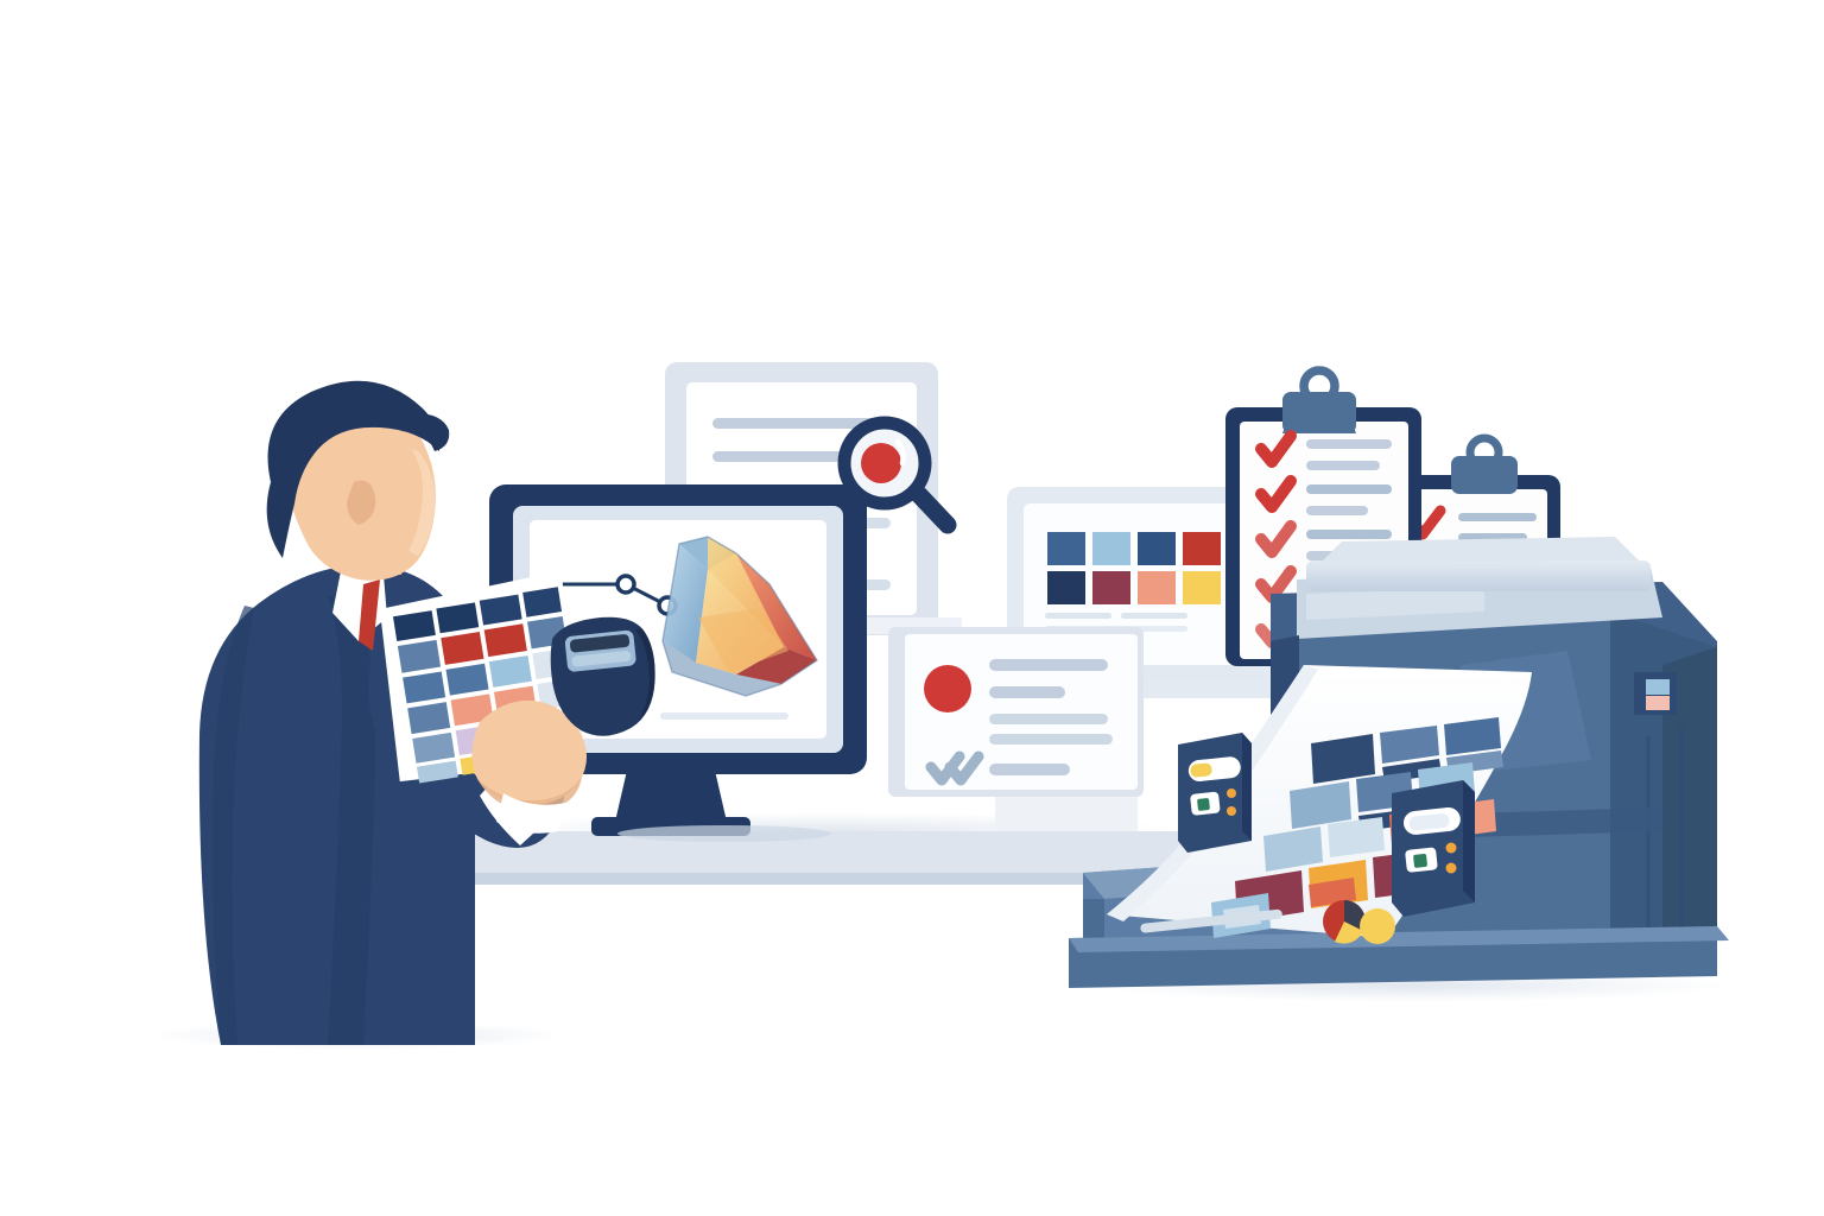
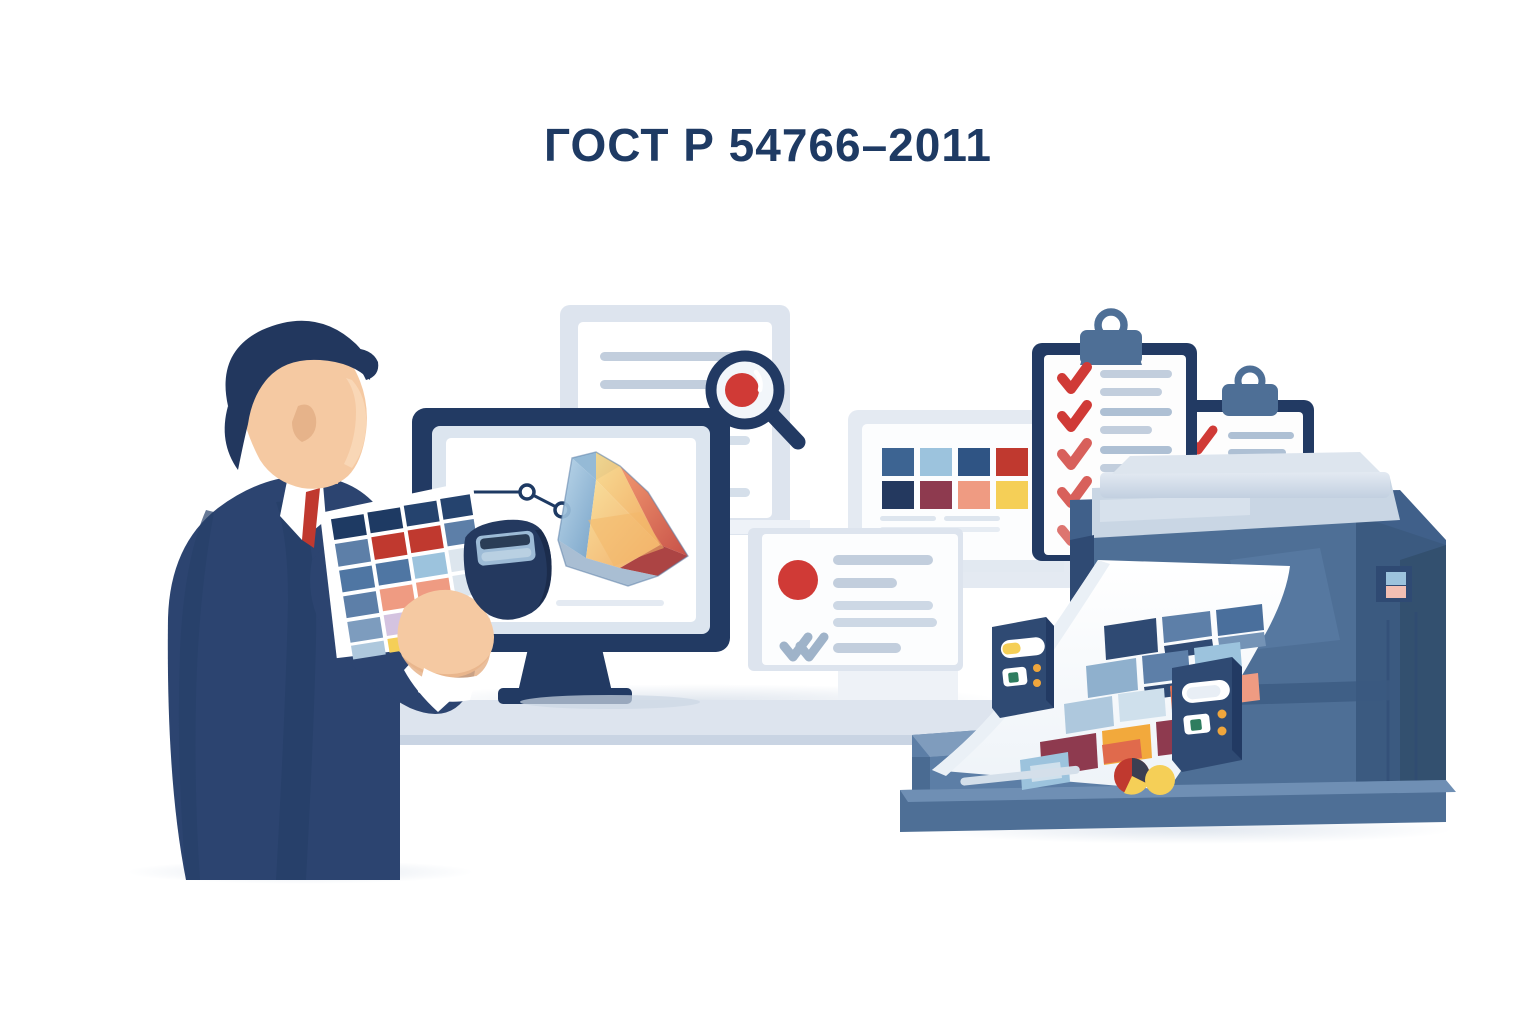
+ ГОСТ Р 54766–2011
